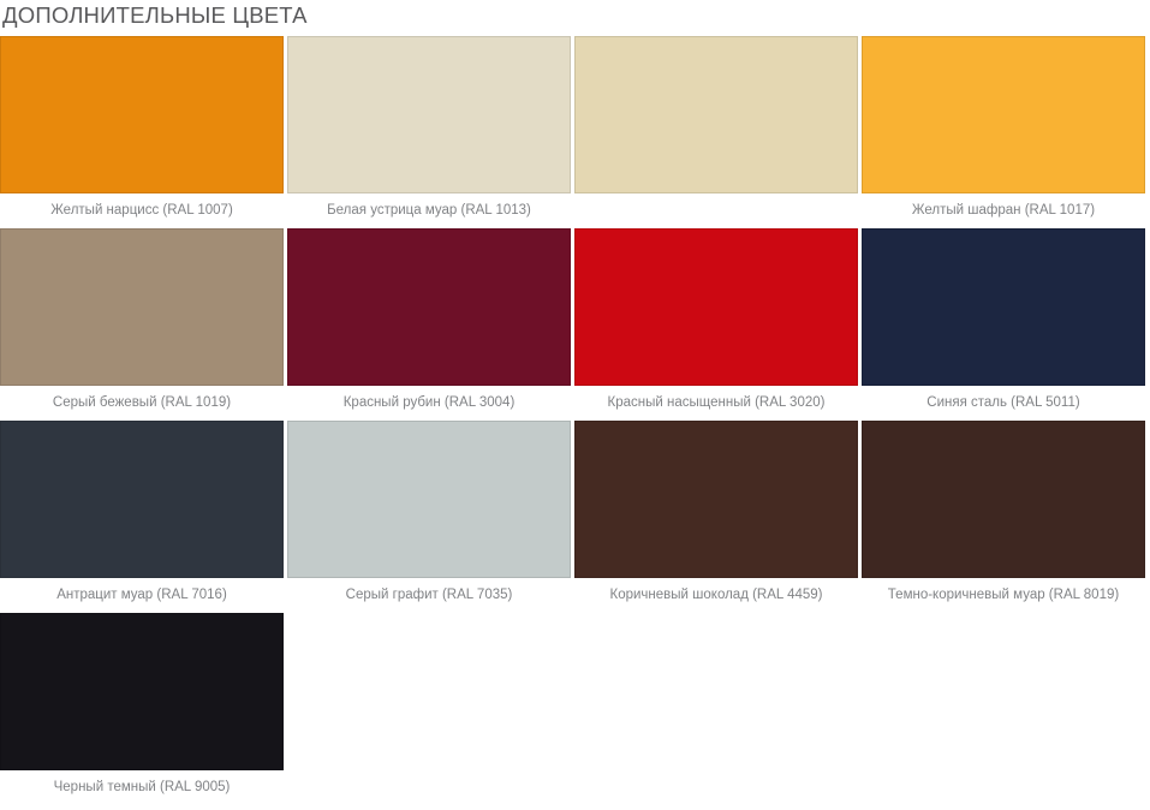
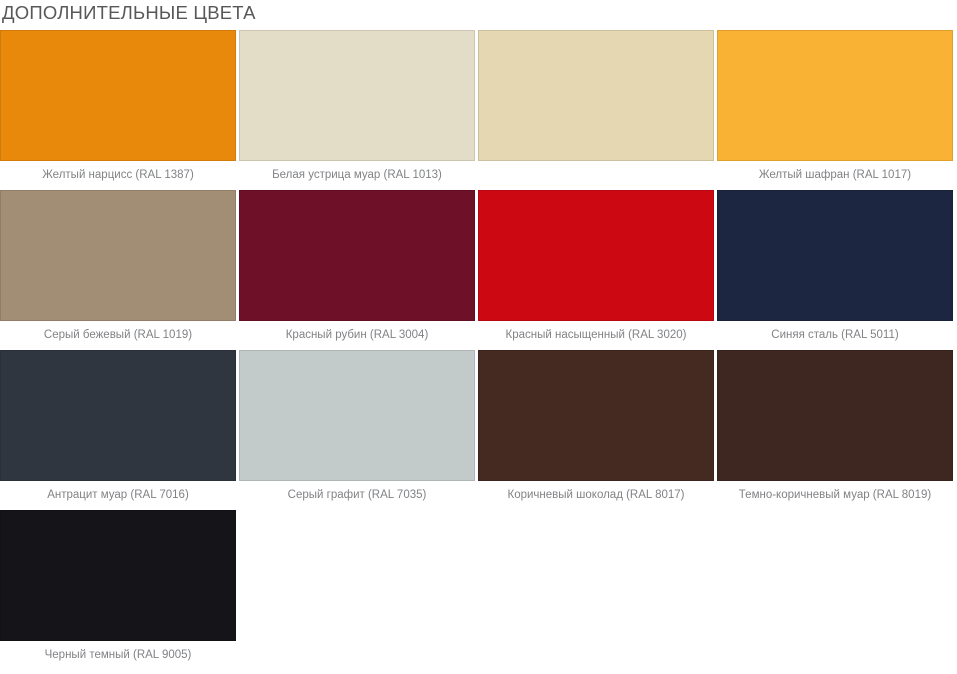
  ДОПОЛНИТЕЛЬНЫЕ ЦВЕТА
- Желтый нарцисс (RAL 1007)
+ Желтый нарцисс (RAL 1387)
  Белая устрица муар (RAL 1013)
  Желтый шафран (RAL 1017)
  Серый бежевый (RAL 1019)
  Красный рубин (RAL 3004)
  Красный насыщенный (RAL 3020)
  Синяя сталь (RAL 5011)
  Антрацит муар (RAL 7016)
  Серый графит (RAL 7035)
- Коричневый шоколад (RAL 4459)
+ Коричневый шоколад (RAL 8017)
  Темно-коричневый муар (RAL 8019)
  Черный темный (RAL 9005)
